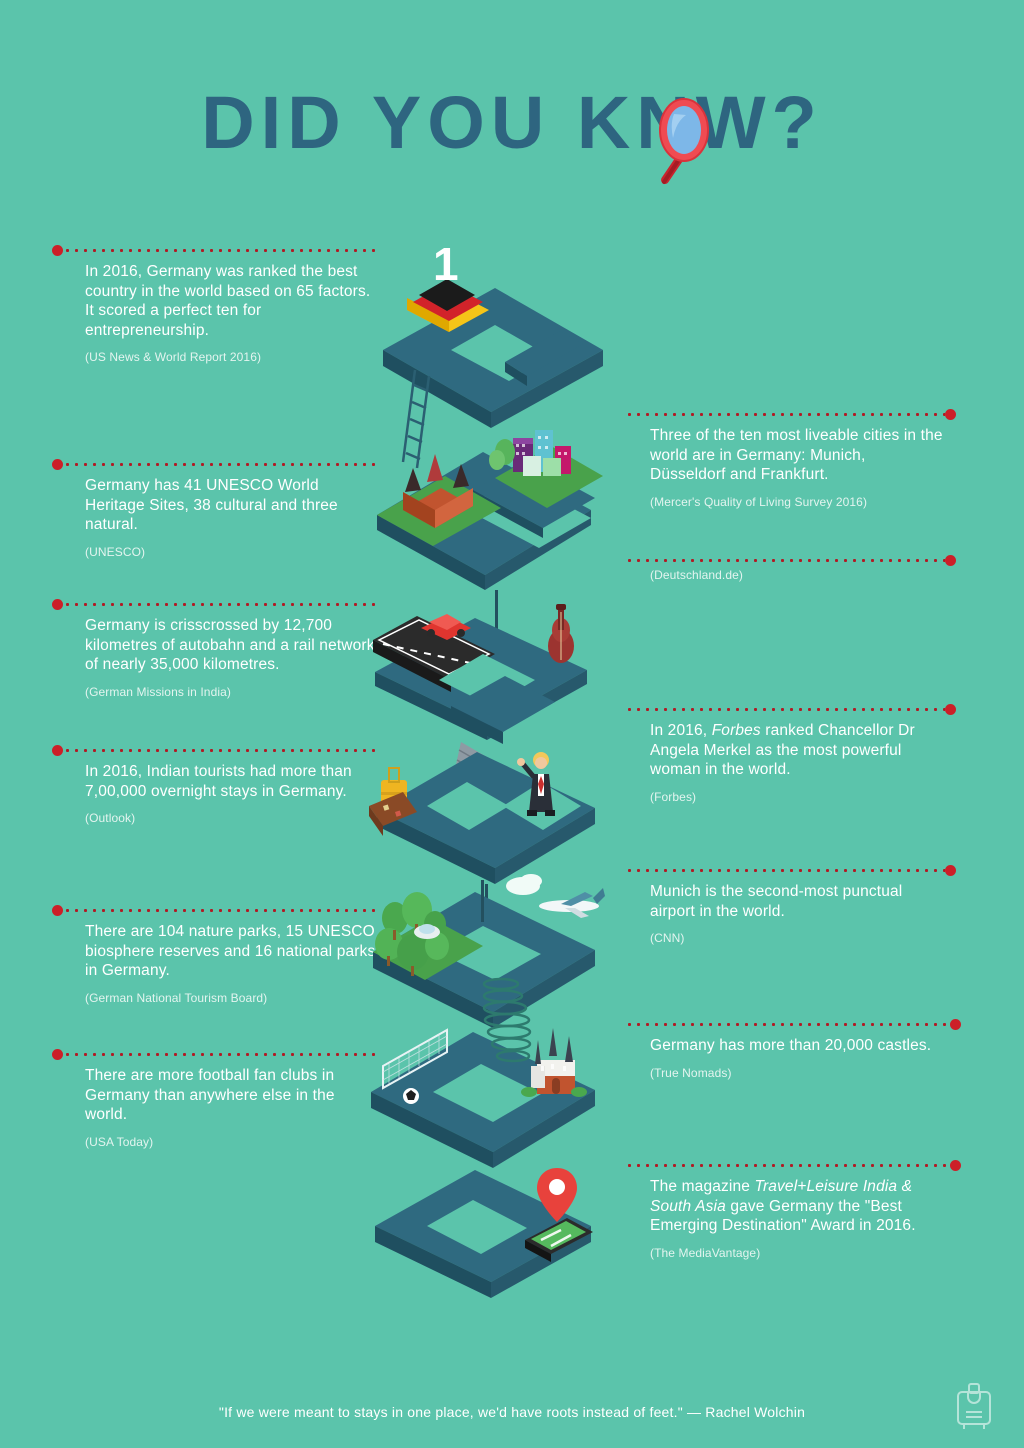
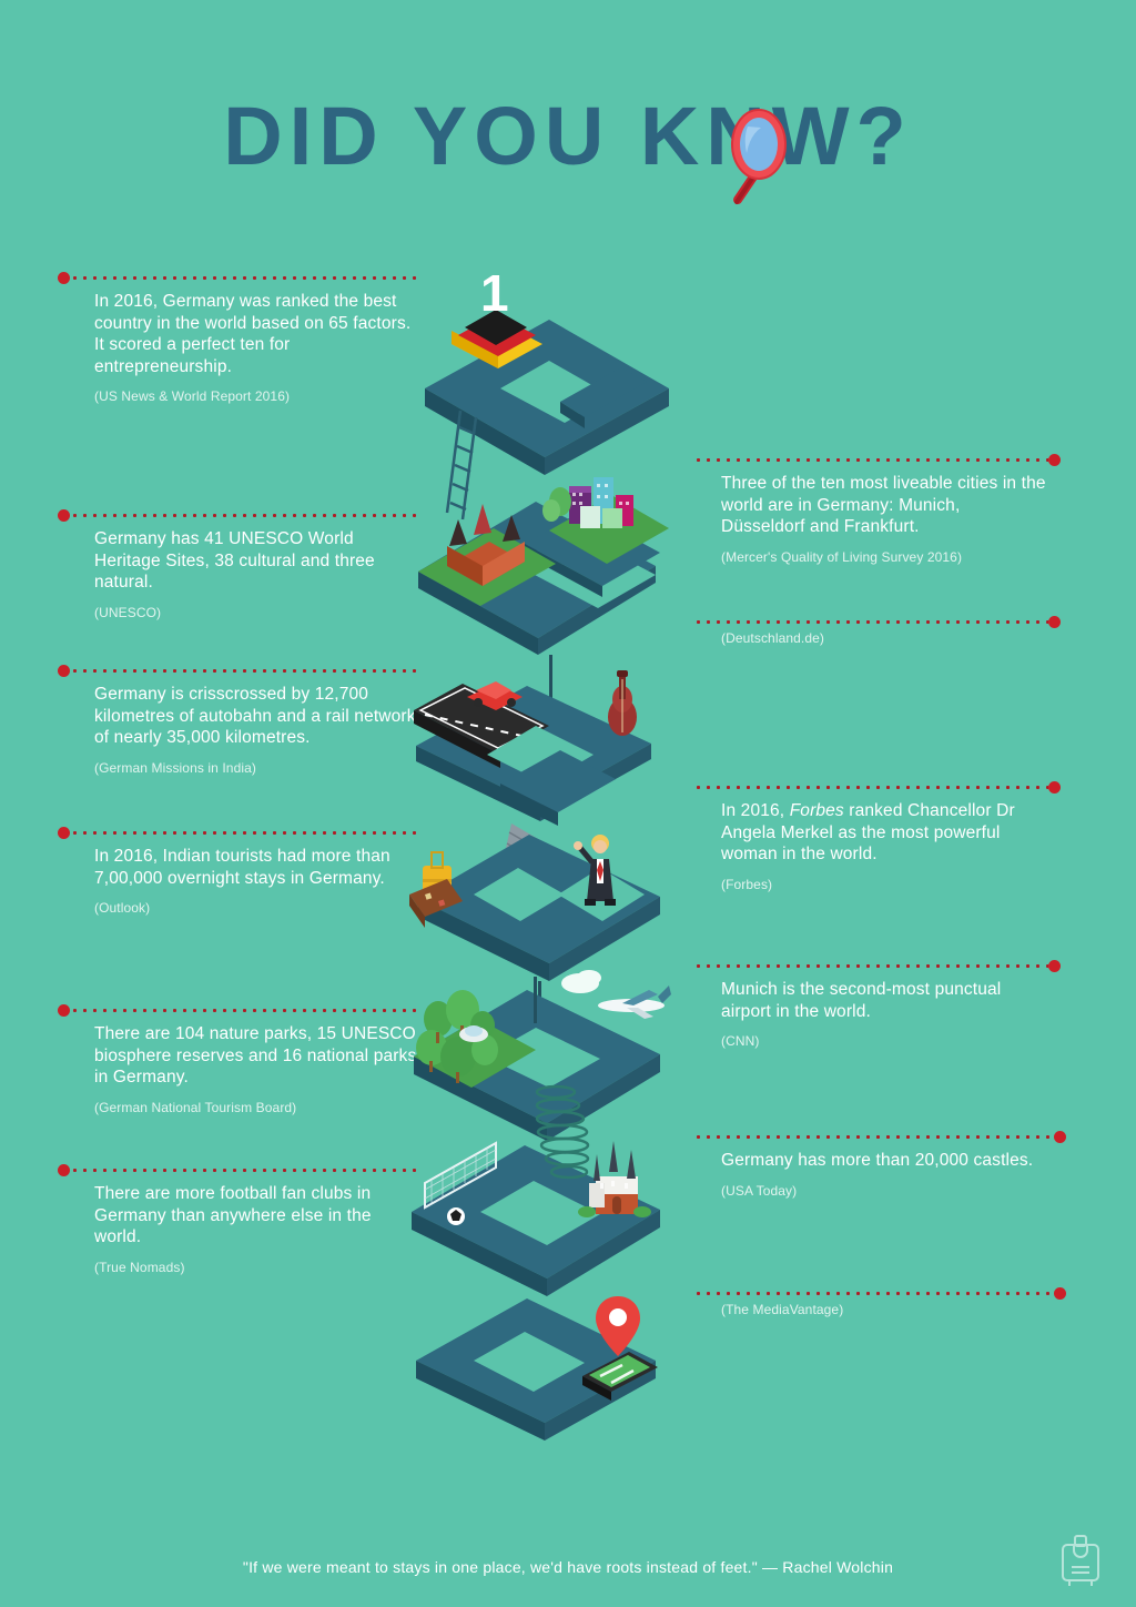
  DID YOU K W?
  In 2016, Germany was ranked the best country in the world based on 65 factors. It scored a perfect ten for entrepreneurship.
  (US News & World Report 2016)
  Three of the ten most liveable cities in the world are in Germany: Munich, Düsseldorf and Frankfurt.
  (Mercer's Quality of Living Survey 2016)
  Germany has 41 UNESCO World Heritage Sites, 38 cultural and three natural.
  (UNESCO)
  (Deutschland.de)
  Germany is crisscrossed by 12,700 kilometres of autobahn and a rail network of nearly 35,000 kilometres.
  (German Missions in India)
  In 2016, Forbes ranked Chancellor Dr Angela Merkel as the most powerful woman in the world.
  (Forbes)
  In 2016, Indian tourists had more than 7,00,000 overnight stays in Germany.
  (Outlook)
  Munich is the second-most punctual airport in the world.
  (CNN)
  There are 104 nature parks, 15 UNESCO biosphere reserves and 16 national parks in Germany.
  (German National Tourism Board)
  Germany has more than 20,000 castles.
- (True Nomads)
+ (USA Today)
  There are more football fan clubs in Germany than anywhere else in the world.
- (USA Today)
+ (True Nomads)
- The magazine Travel+Leisure India & South Asia gave Germany the "Best Emerging Destination" Award in 2016.
  (The MediaVantage)
  1
  "If we were meant to stays in one place, we'd have roots instead of feet." — Rachel Wolchin
